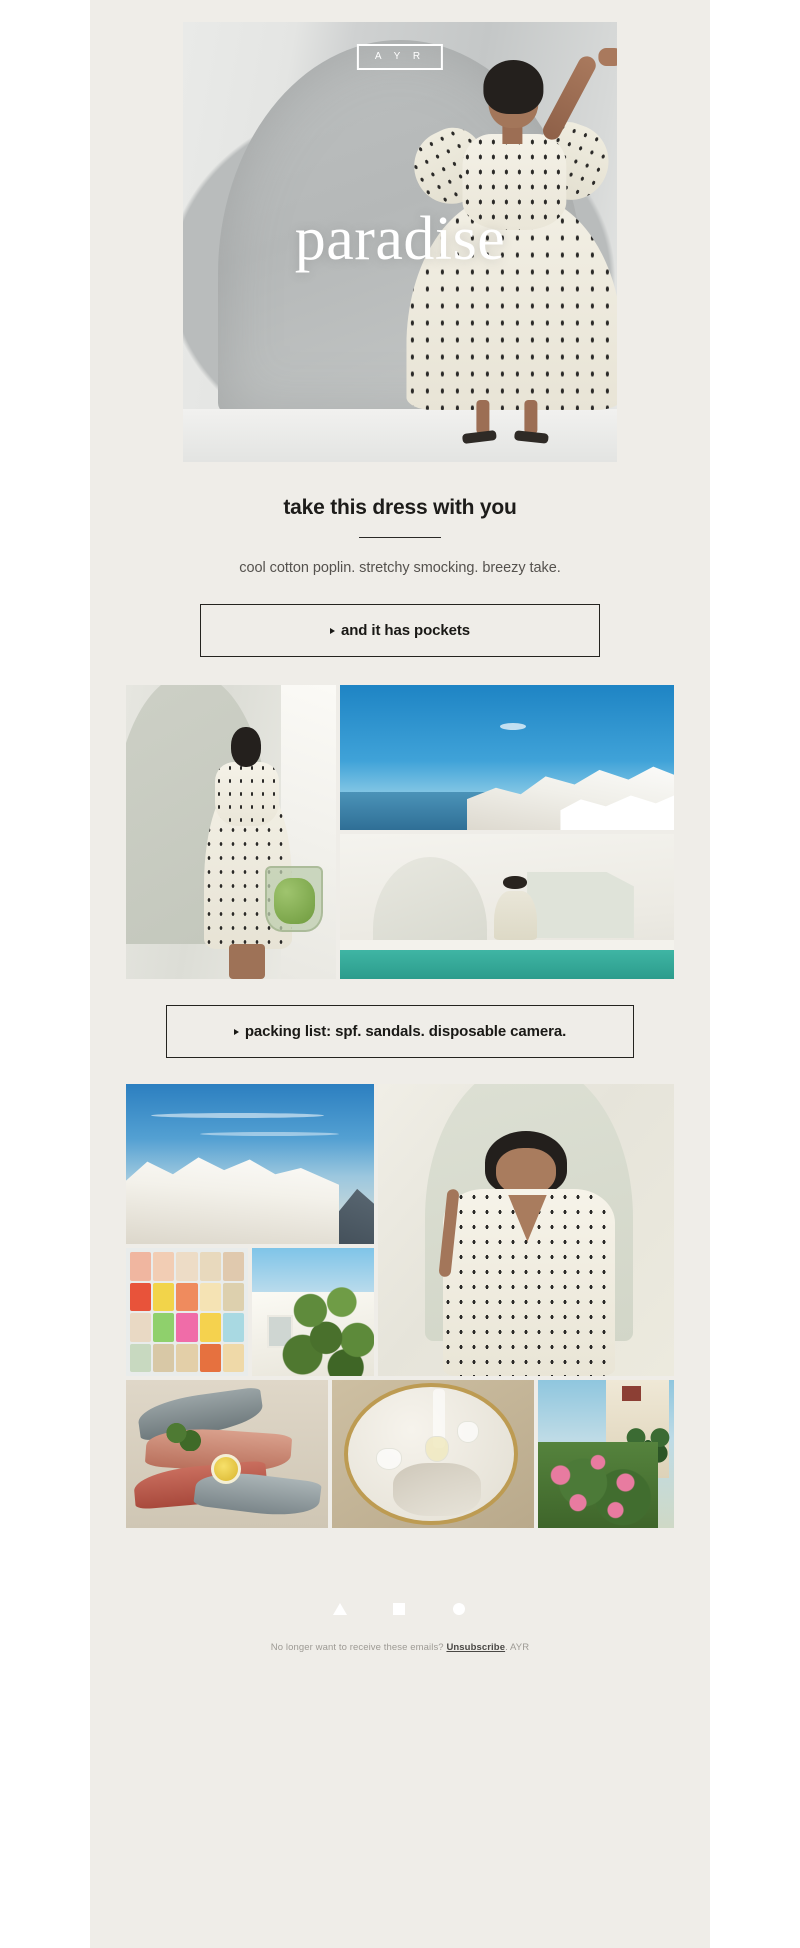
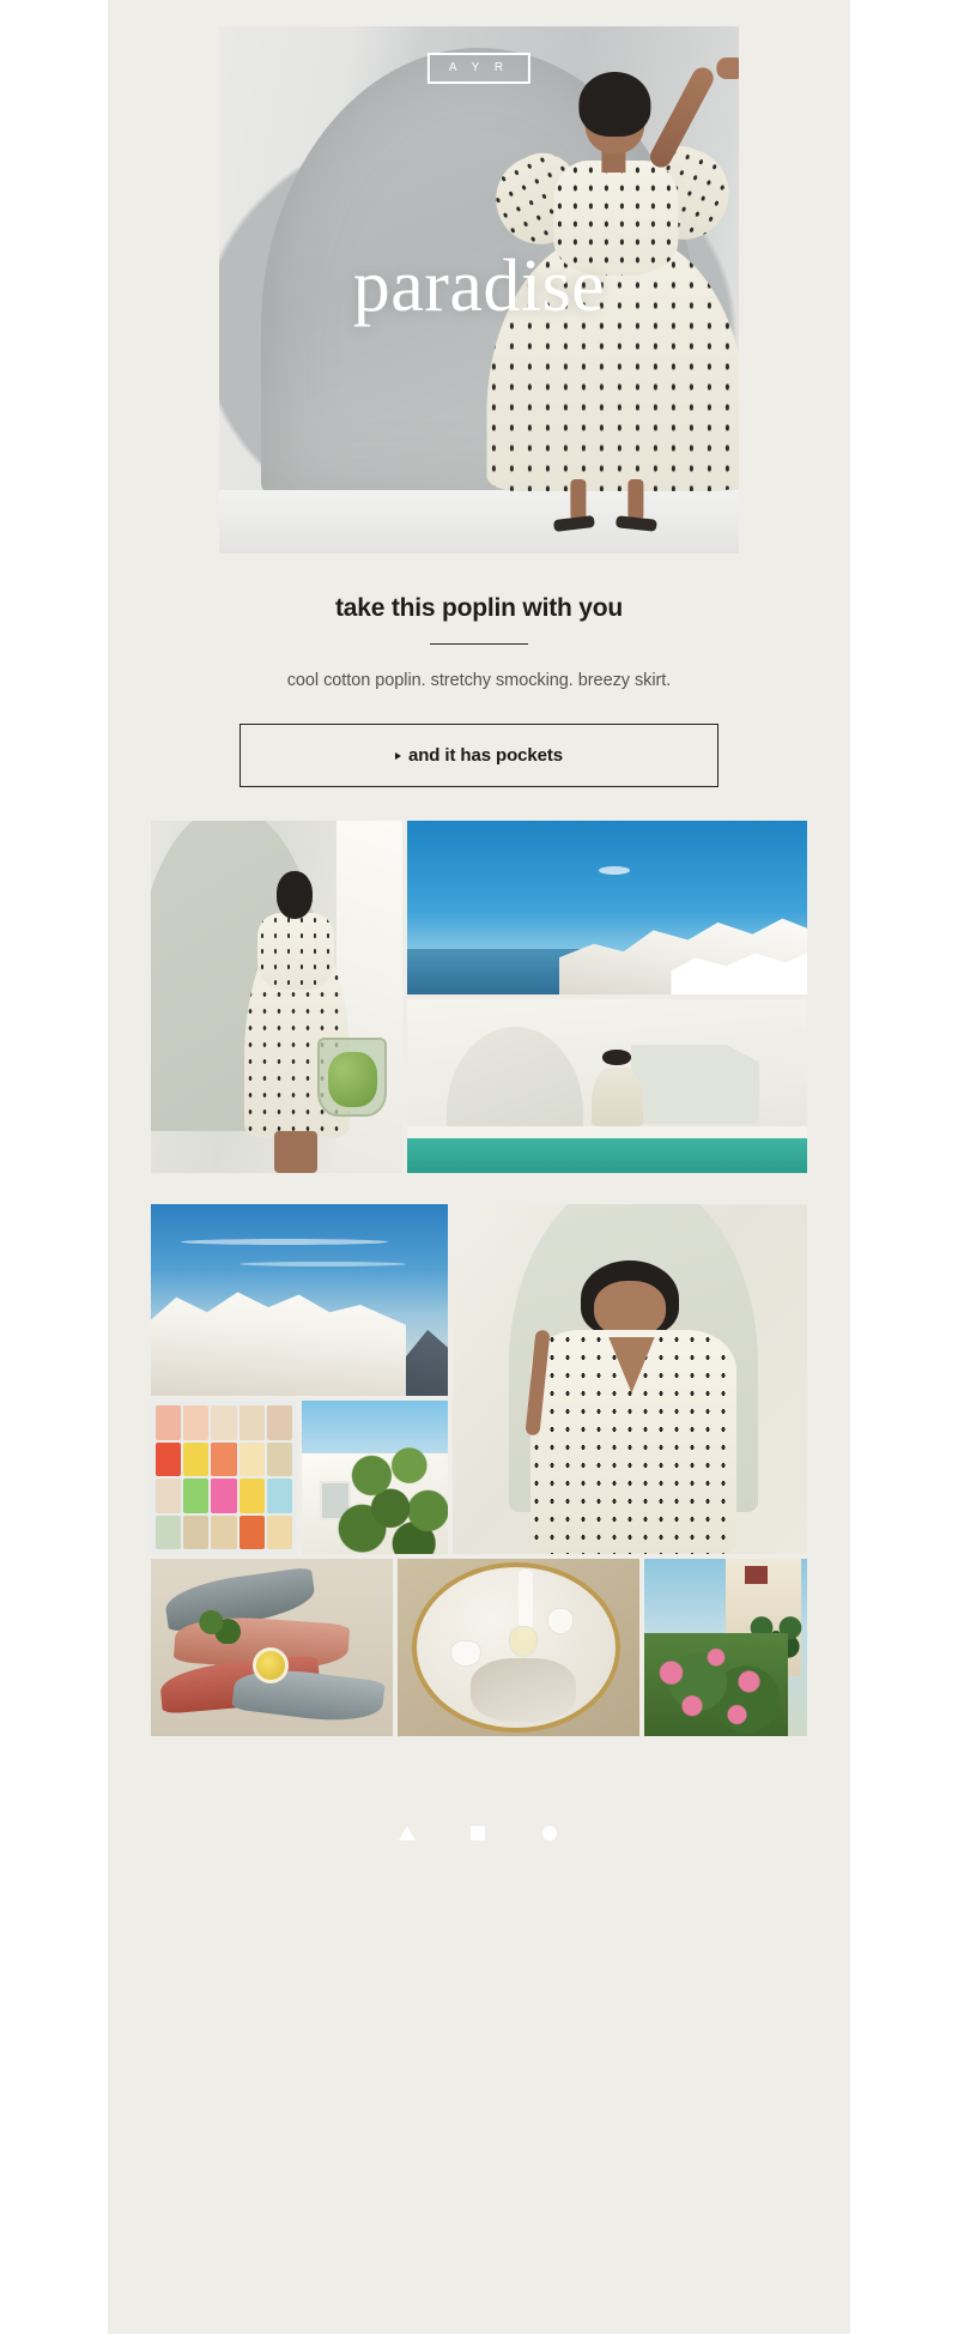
  A Y R
  paradise
- take this dress with you
+ take this poplin with you
- cool cotton poplin. stretchy smocking. breezy take.
+ cool cotton poplin. stretchy smocking. breezy skirt.
  and it has pockets
- packing list: spf. sandals. disposable camera.
- No longer want to receive these emails? Unsubscribe. AYR
